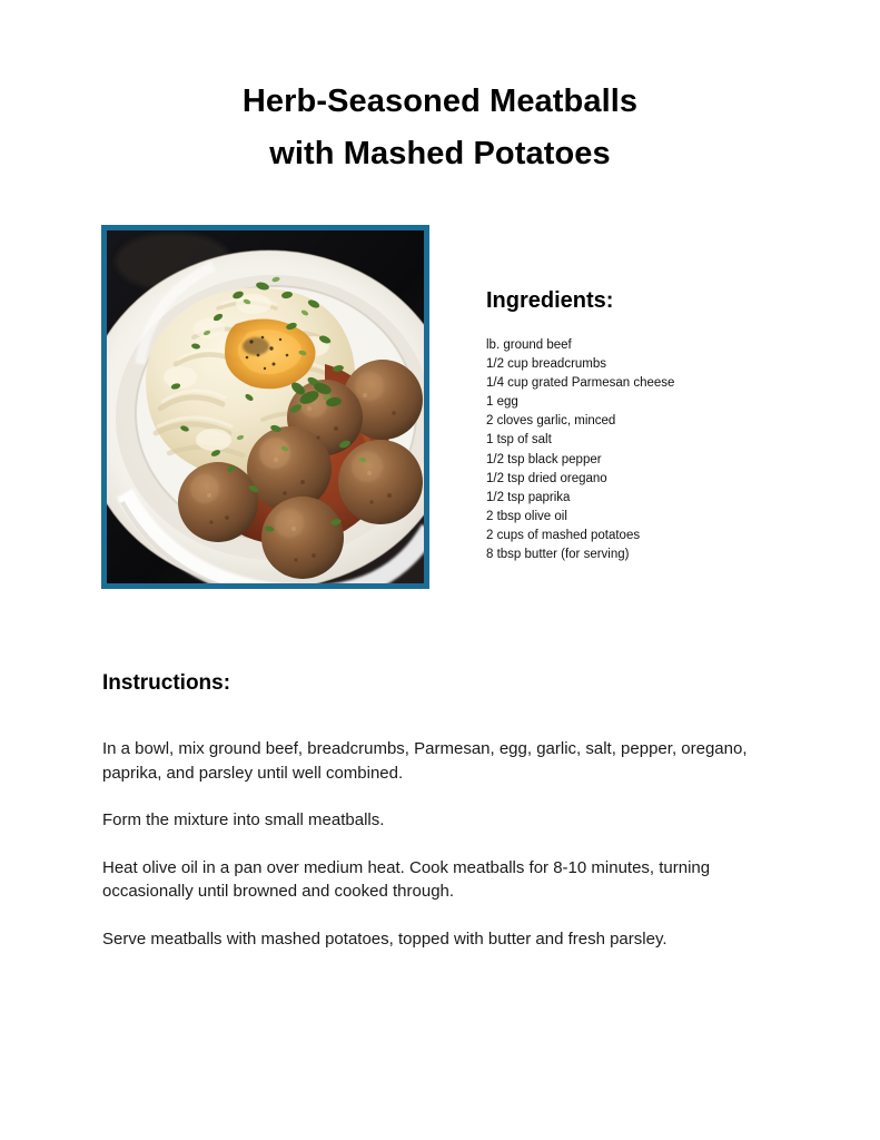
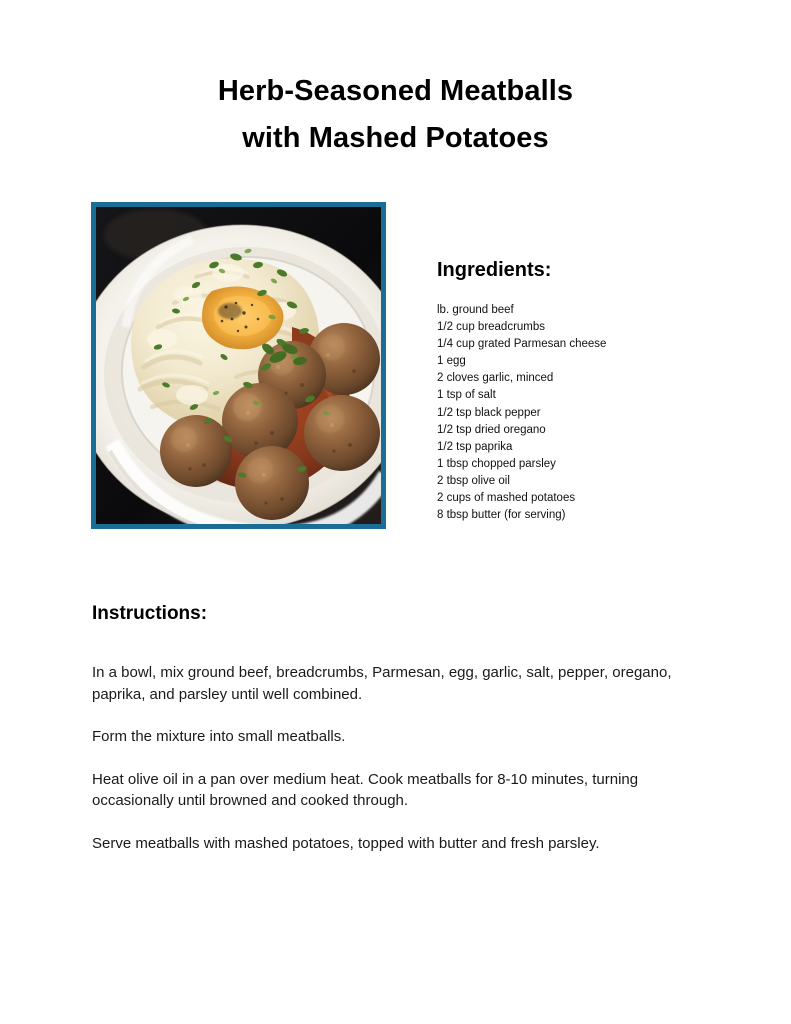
  Herb-Seasoned Meatballs
  with Mashed Potatoes
  Ingredients:
  lb. ground beef
  1/2 cup breadcrumbs
  1/4 cup grated Parmesan cheese
  1 egg
  2 cloves garlic, minced
  1 tsp of salt
  1/2 tsp black pepper
  1/2 tsp dried oregano
  1/2 tsp paprika
+ 1 tbsp chopped parsley
  2 tbsp olive oil
  2 cups of mashed potatoes
  8 tbsp butter (for serving)
  Instructions:
  In a bowl, mix ground beef, breadcrumbs, Parmesan, egg, garlic, salt, pepper, oregano, paprika, and parsley until well combined.
  Form the mixture into small meatballs.
  Heat olive oil in a pan over medium heat. Cook meatballs for 8-10 minutes, turning occasionally until browned and cooked through.
  Serve meatballs with mashed potatoes, topped with butter and fresh parsley.
